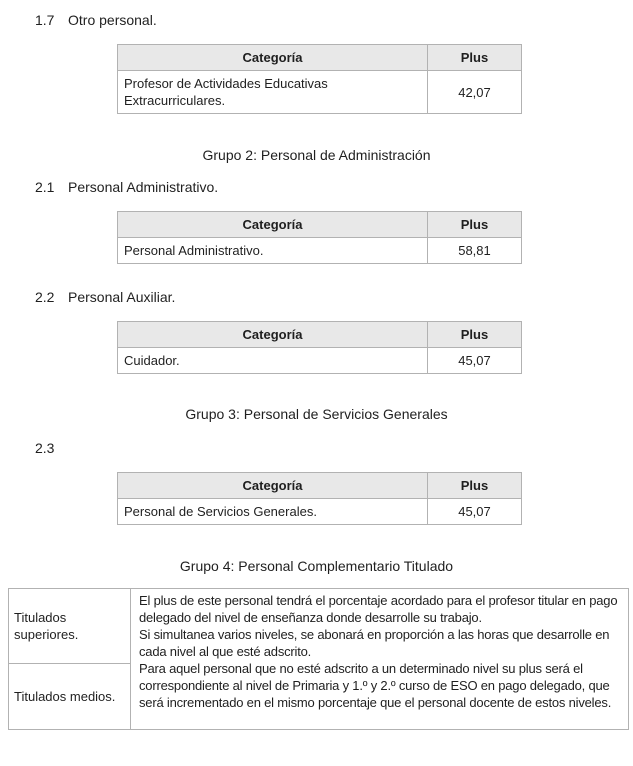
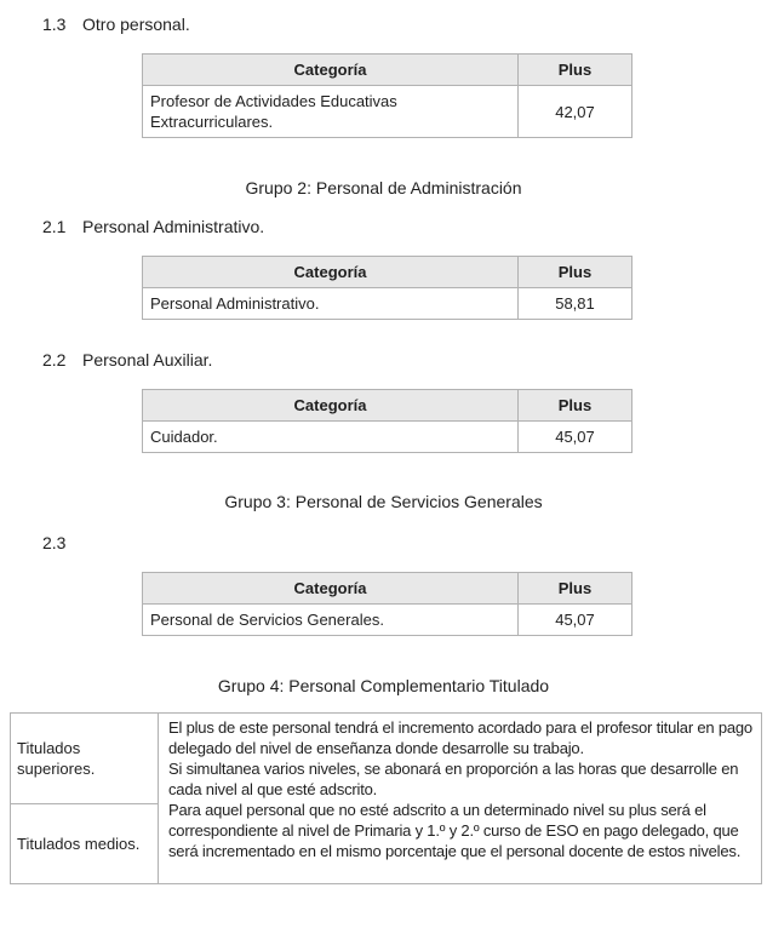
- 1.7
+ 1.3
  Otro personal.
  Categoría	Plus
  Profesor de Actividades Educativas Extracurriculares.	42,07
  Grupo 2: Personal de Administración
  2.1
  Personal Administrativo.
  Categoría	Plus
  Personal Administrativo.	58,81
  2.2
  Personal Auxiliar.
  Categoría	Plus
  Cuidador.	45,07
  Grupo 3: Personal de Servicios Generales
  2.3
  Categoría	Plus
  Personal de Servicios Generales.	45,07
  Grupo 4: Personal Complementario Titulado
- Titulados superiores.	El plus de este personal tendrá el porcentaje acordado para el profesor titular en pago delegado del nivel de enseñanza donde desarrolle su trabajo. Si simultanea varios niveles, se abonará en proporción a las horas que desarrolle en cada nivel al que esté adscrito. Para aquel personal que no esté adscrito a un determinado nivel su plus será el correspondiente al nivel de Primaria y 1.º y 2.º curso de ESO en pago delegado, que será incrementado en el mismo porcentaje que el personal docente de estos niveles.
+ Titulados superiores.	El plus de este personal tendrá el incremento acordado para el profesor titular en pago delegado del nivel de enseñanza donde desarrolle su trabajo. Si simultanea varios niveles, se abonará en proporción a las horas que desarrolle en cada nivel al que esté adscrito. Para aquel personal que no esté adscrito a un determinado nivel su plus será el correspondiente al nivel de Primaria y 1.º y 2.º curso de ESO en pago delegado, que será incrementado en el mismo porcentaje que el personal docente de estos niveles.
  Titulados medios.
